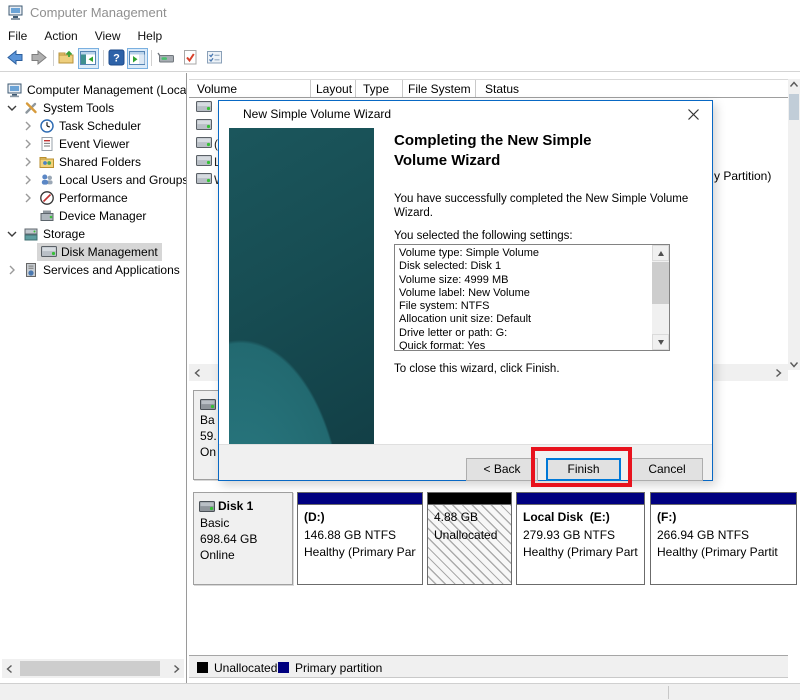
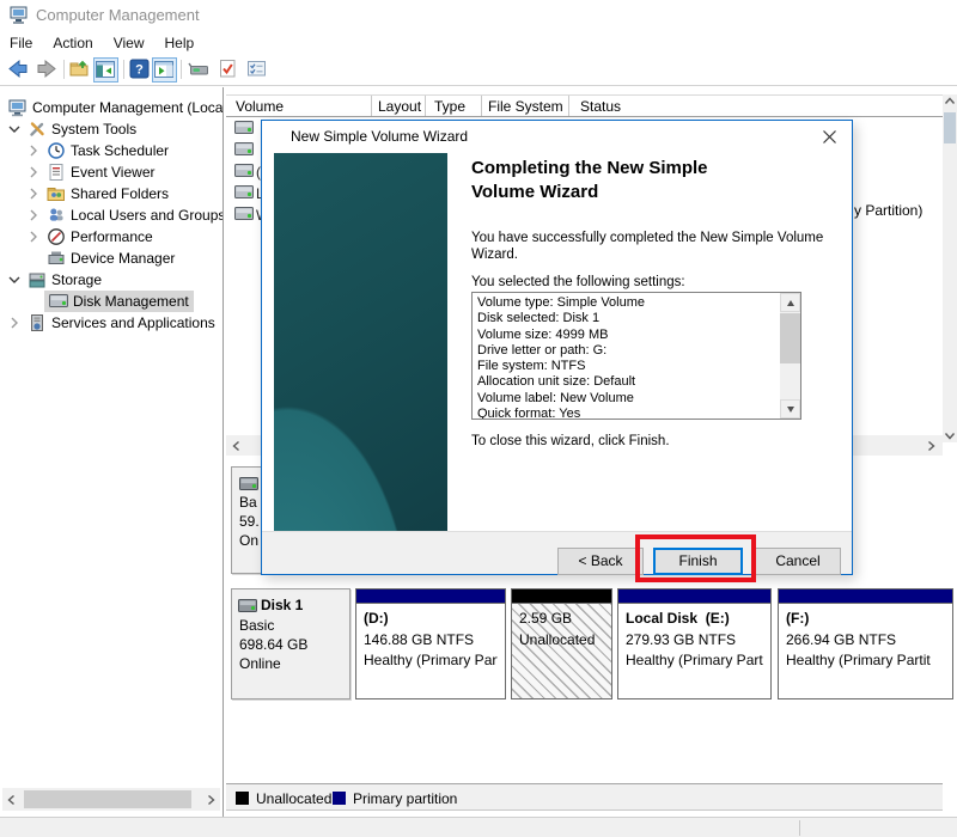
  Computer Management
  File
  Action
  View
  Help
  ?
  Computer Management (Loca
  System Tools
  Task Scheduler
  Event Viewer
  Shared Folders
  Local Users and Groups
  Performance
  Device Manager
  Storage
  Disk Management
  Services and Applications
  Volume
  Layout
  Type
  File System
  Status
  (
  y Partition)
  Ba
  59.
  On
  Disk 1
  Basic
  698.64 GB
  Online
  (D:)
  146.88 GB NTFS
  Healthy (Primary Par
- 4.88 GB
+ 2.59 GB
  Unallocated
  Local Disk (E:)
  279.93 GB NTFS
  Healthy (Primary Part
  (F:)
  266.94 GB NTFS
  Healthy (Primary Partit
  Unallocated
  Primary partition
  New Simple Volume Wizard
  Completing the New Simple
  Volume Wizard
  You have successfully completed the New Simple Volume
  Wizard.
  You selected the following settings:
  Volume type: Simple Volume
  Disk selected: Disk 1
  Volume size: 4999 MB
- Volume label: New Volume
+ Drive letter or path: G:
  File system: NTFS
  Allocation unit size: Default
- Drive letter or path: G:
+ Volume label: New Volume
  Quick format: Yes
  To close this wizard, click Finish.
  < Back
  Finish
  Cancel
